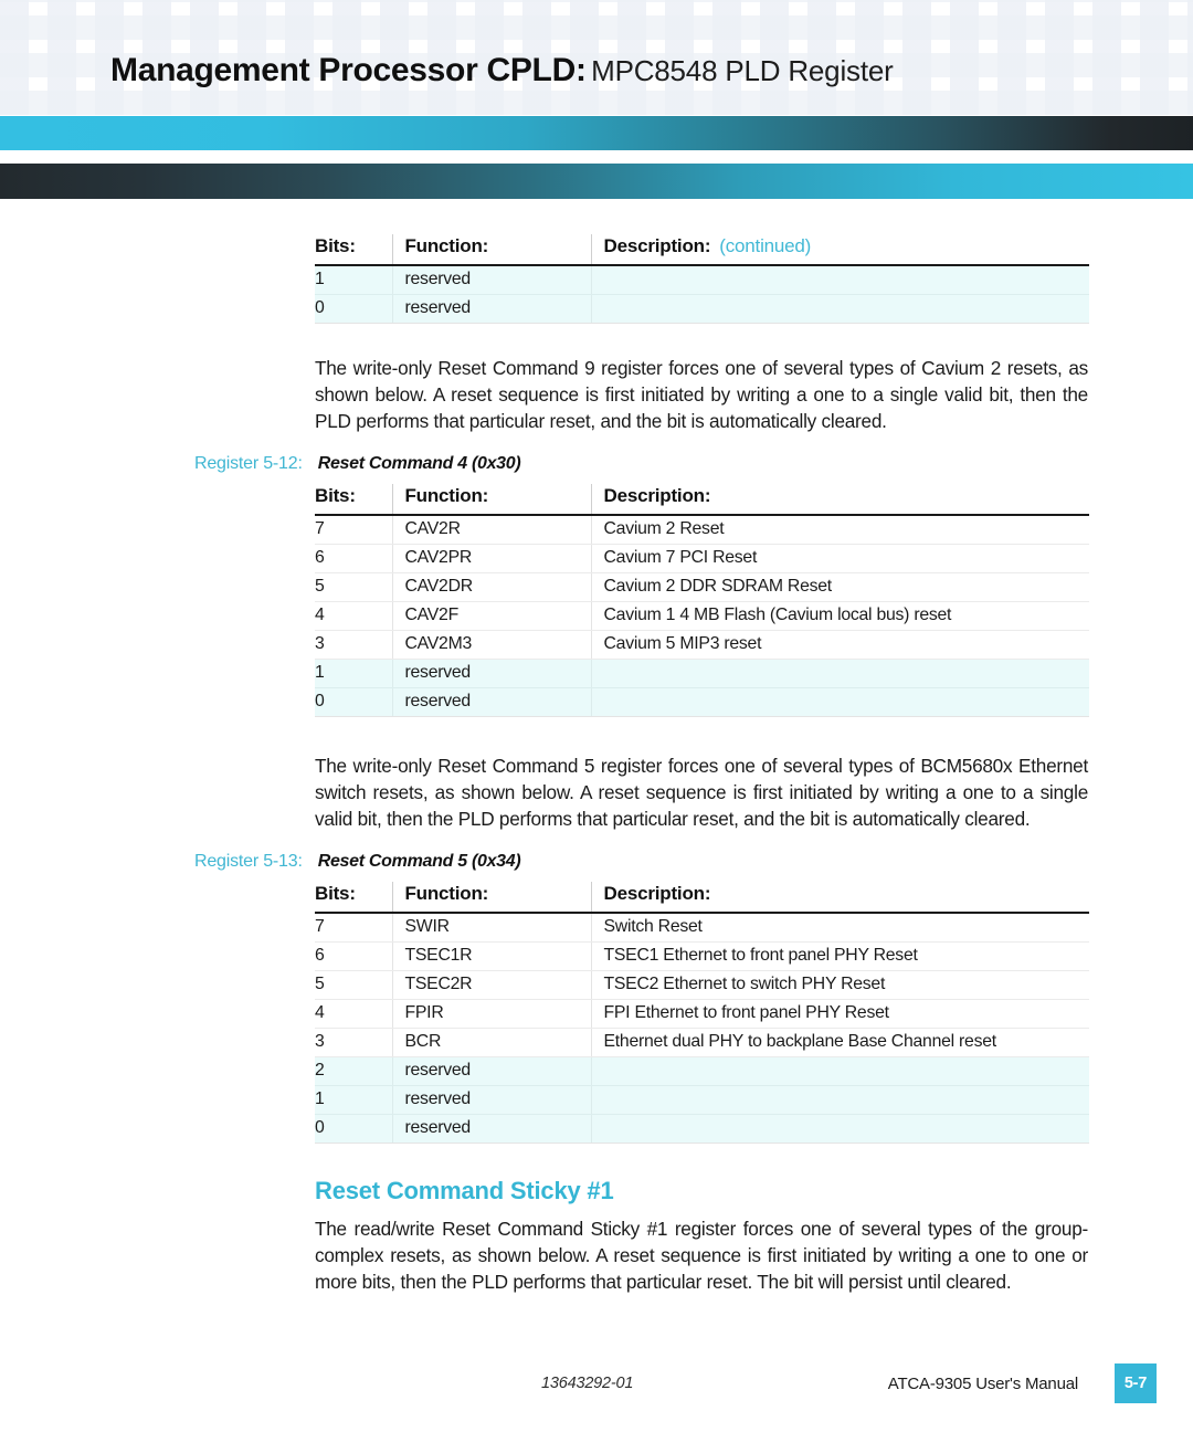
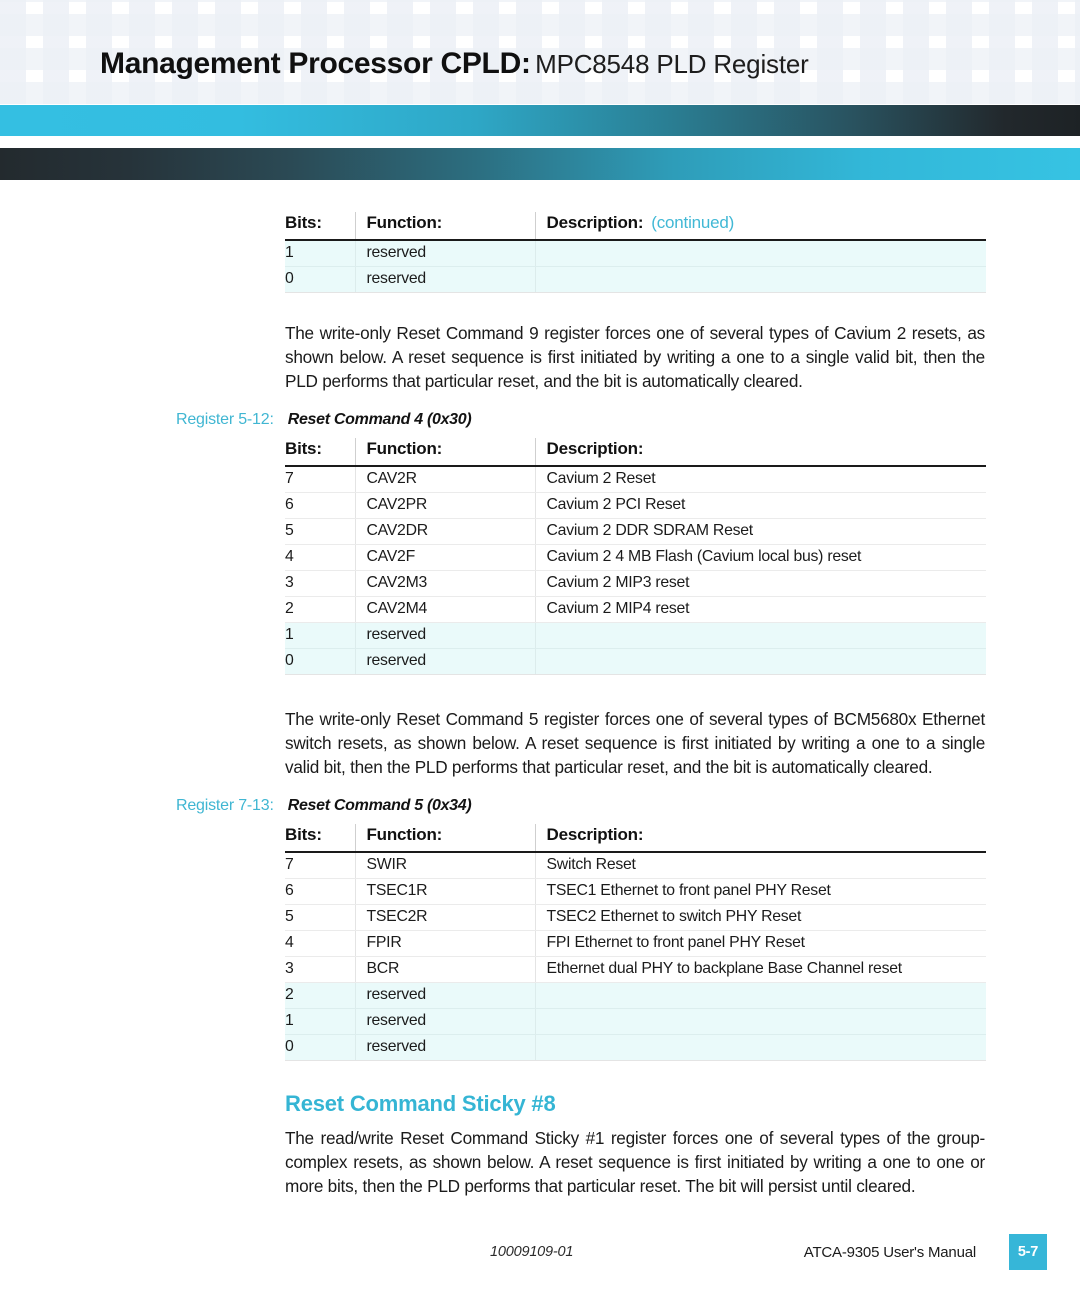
  Management Processor CPLD: MPC8548 PLD Register
  Bits:	Function:	Description: (continued)
  1	reserved
  0	reserved
  The write-only Reset Command 9 register forces one of several types of Cavium 2 resets, as shown below. A reset sequence is first initiated by writing a one to a single valid bit, then the PLD performs that particular reset, and the bit is automatically cleared.
  Register 5-12: Reset Command 4 (0x30)
  Bits:	Function:	Description:
  7	CAV2R	Cavium 2 Reset
- 6	CAV2PR	Cavium 7 PCI Reset
+ 6	CAV2PR	Cavium 2 PCI Reset
  5	CAV2DR	Cavium 2 DDR SDRAM Reset
- 4	CAV2F	Cavium 1 4 MB Flash (Cavium local bus) reset
+ 4	CAV2F	Cavium 2 4 MB Flash (Cavium local bus) reset
- 3	CAV2M3	Cavium 5 MIP3 reset
+ 3	CAV2M3	Cavium 2 MIP3 reset
+ 2	CAV2M4	Cavium 2 MIP4 reset
  1	reserved
  0	reserved
  The write-only Reset Command 5 register forces one of several types of BCM5680x Ethernet switch resets, as shown below. A reset sequence is first initiated by writing a one to a single valid bit, then the PLD performs that particular reset, and the bit is automatically cleared.
- Register 5-13: Reset Command 5 (0x34)
+ Register 7-13: Reset Command 5 (0x34)
  Bits:	Function:	Description:
  7	SWIR	Switch Reset
  6	TSEC1R	TSEC1 Ethernet to front panel PHY Reset
  5	TSEC2R	TSEC2 Ethernet to switch PHY Reset
  4	FPIR	FPI Ethernet to front panel PHY Reset
  3	BCR	Ethernet dual PHY to backplane Base Channel reset
  2	reserved
  1	reserved
  0	reserved
- Reset Command Sticky #1
+ Reset Command Sticky #8
  The read/write Reset Command Sticky #1 register forces one of several types of the group-complex resets, as shown below. A reset sequence is first initiated by writing a one to one or more bits, then the PLD performs that particular reset. The bit will persist until cleared.
- 13643292-01
+ 10009109-01
  ATCA-9305 User's Manual
  5-7
